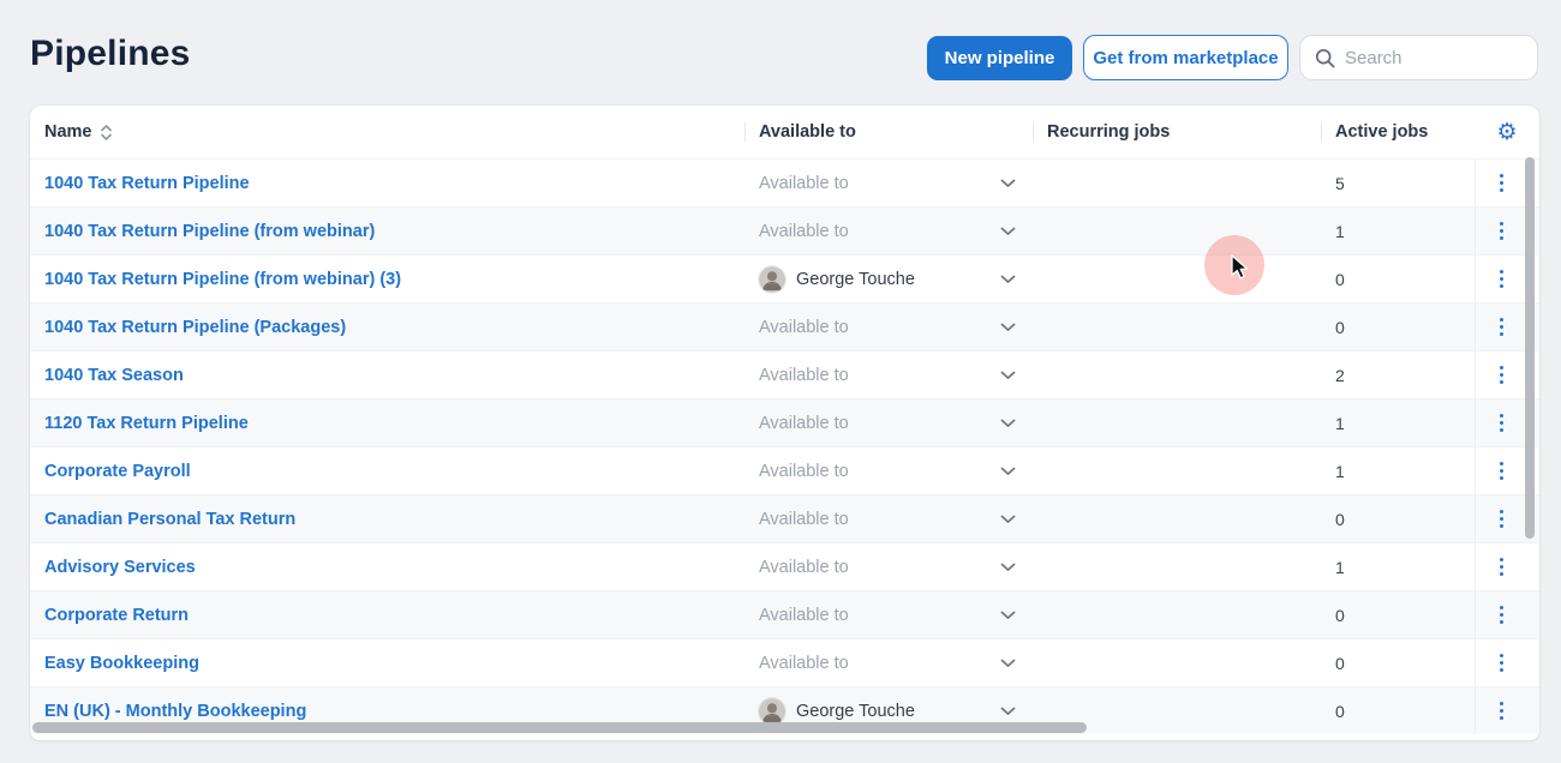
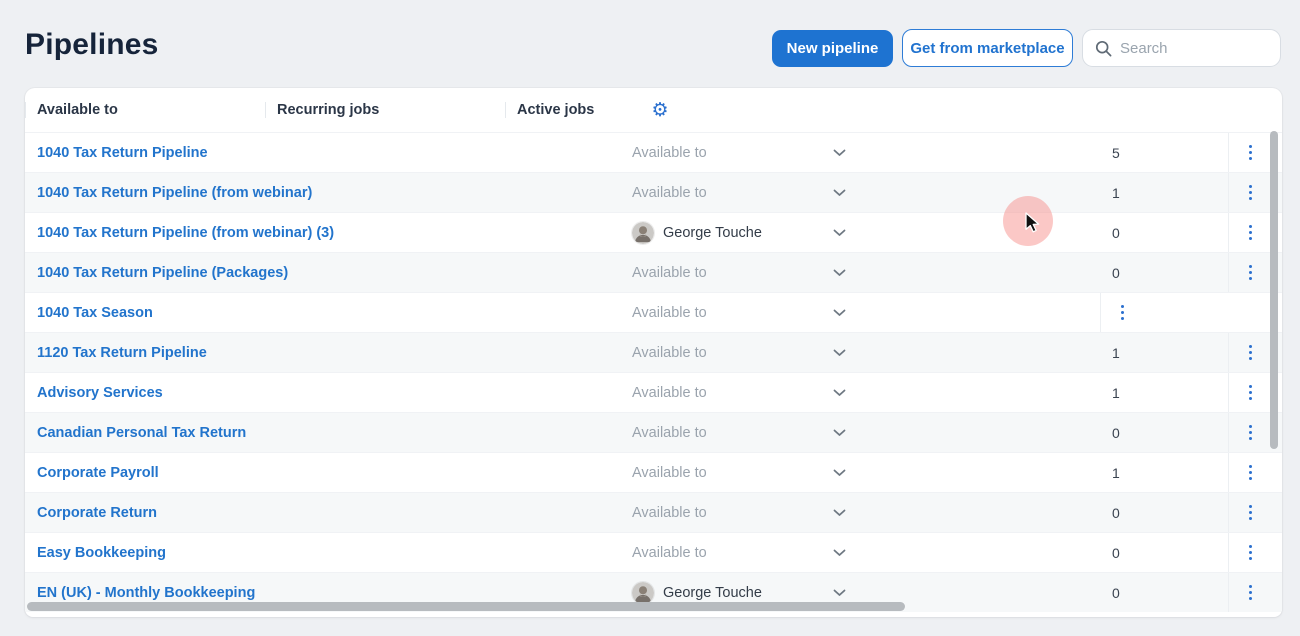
  Pipelines
  New pipeline
  Get from marketplace
  Search
- Name
  Available to
  Recurring jobs
  Active jobs
  ⚙
  1040 Tax Return Pipeline
  Available to
  5
  1040 Tax Return Pipeline (from webinar)
  Available to
  1
  1040 Tax Return Pipeline (from webinar) (3)
  George Touche
  0
  1040 Tax Return Pipeline (Packages)
  Available to
  0
  1040 Tax Season
  Available to
- 2
  1120 Tax Return Pipeline
  Available to
  1
- Corporate Payroll
+ Advisory Services
  Available to
  1
  Canadian Personal Tax Return
  Available to
  0
- Advisory Services
+ Corporate Payroll
  Available to
  1
  Corporate Return
  Available to
  0
  Easy Bookkeeping
  Available to
  0
  EN (UK) - Monthly Bookkeeping
  George Touche
  0
